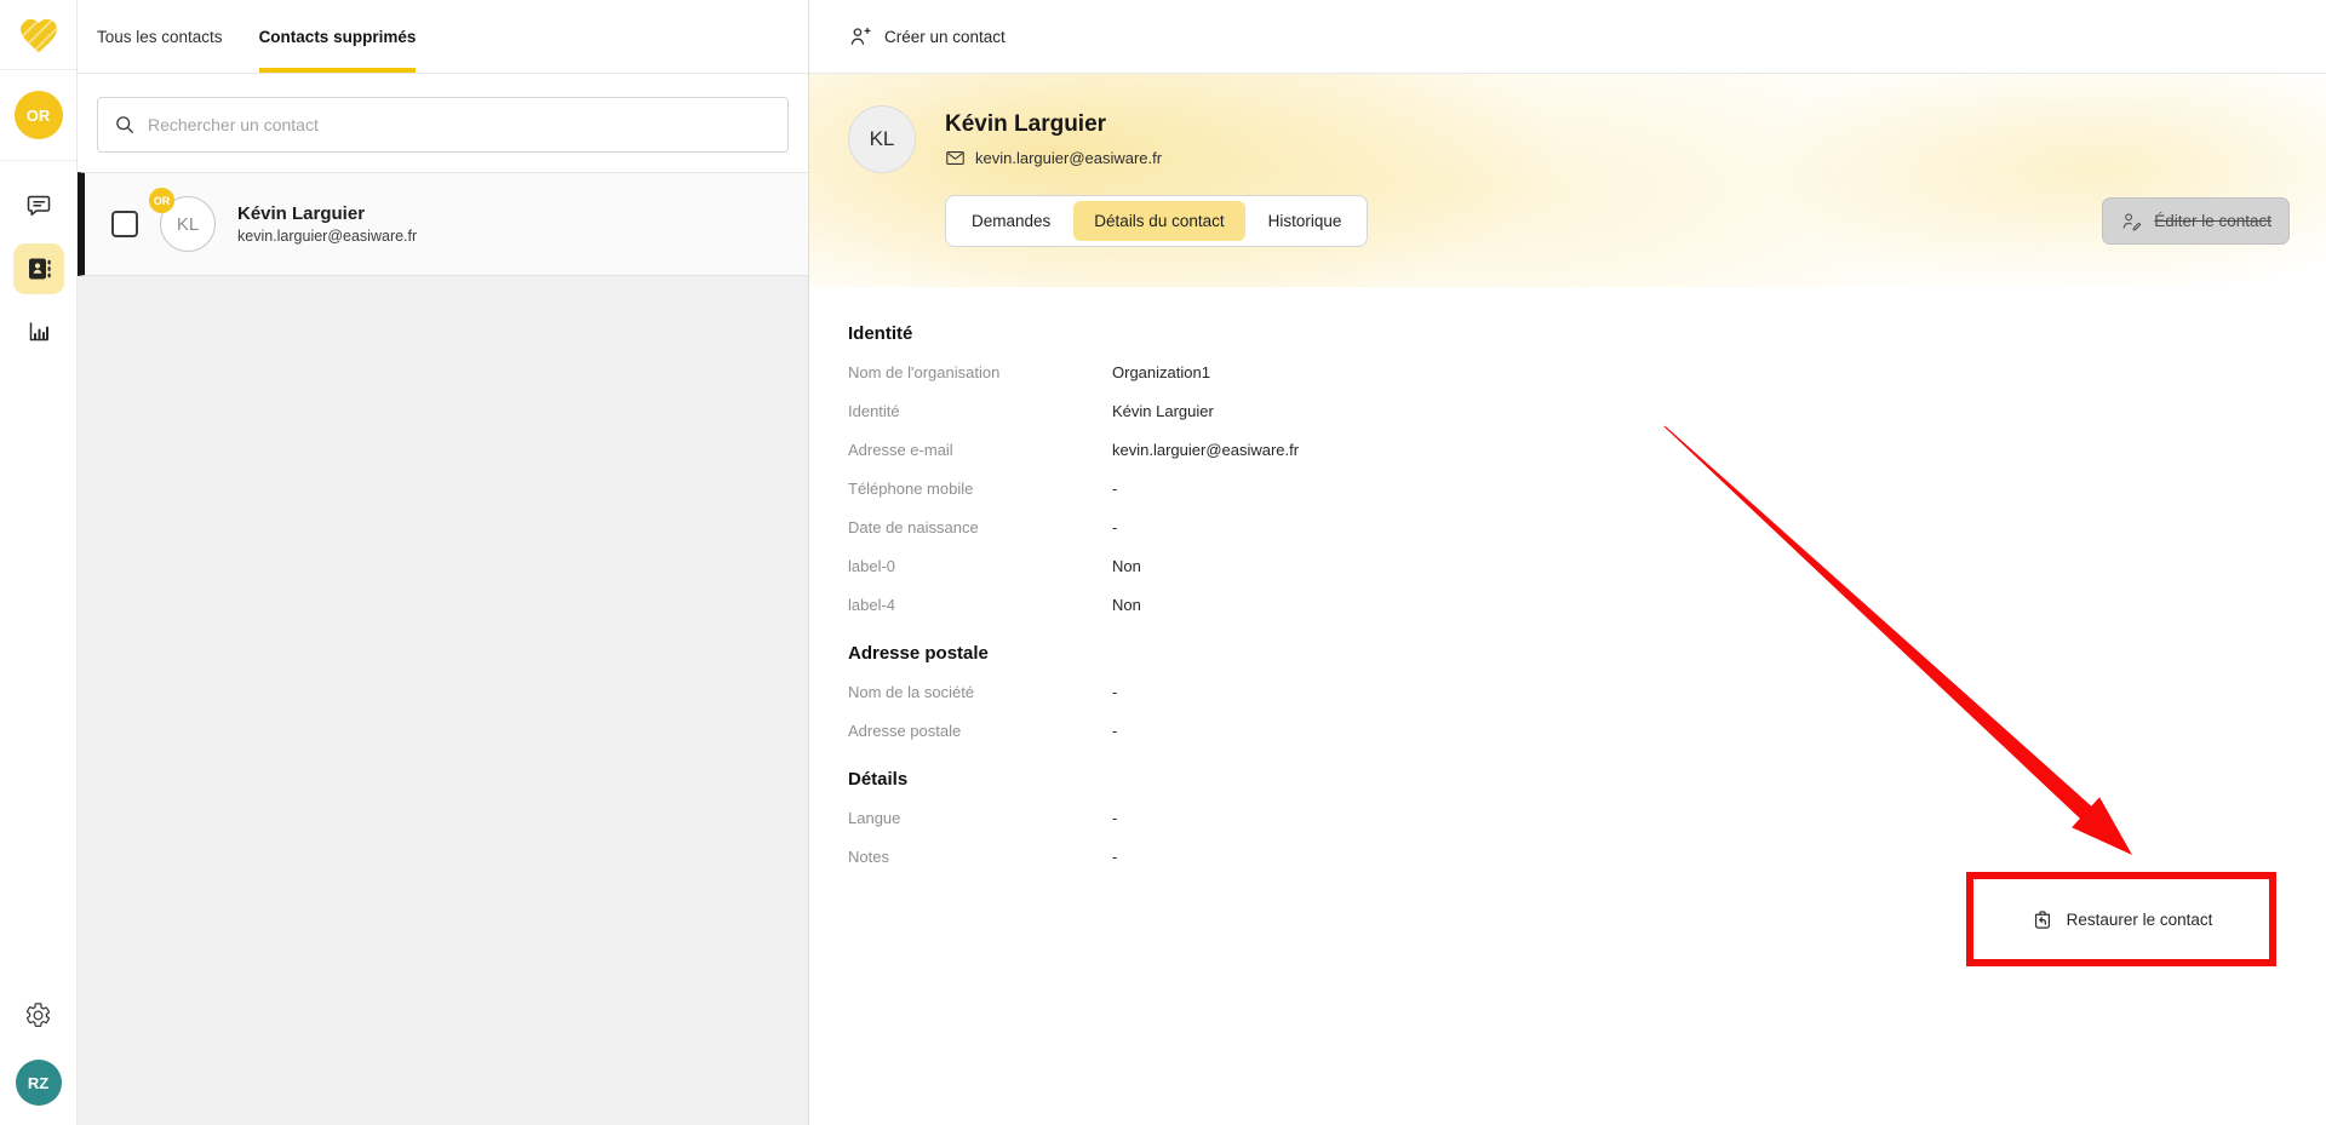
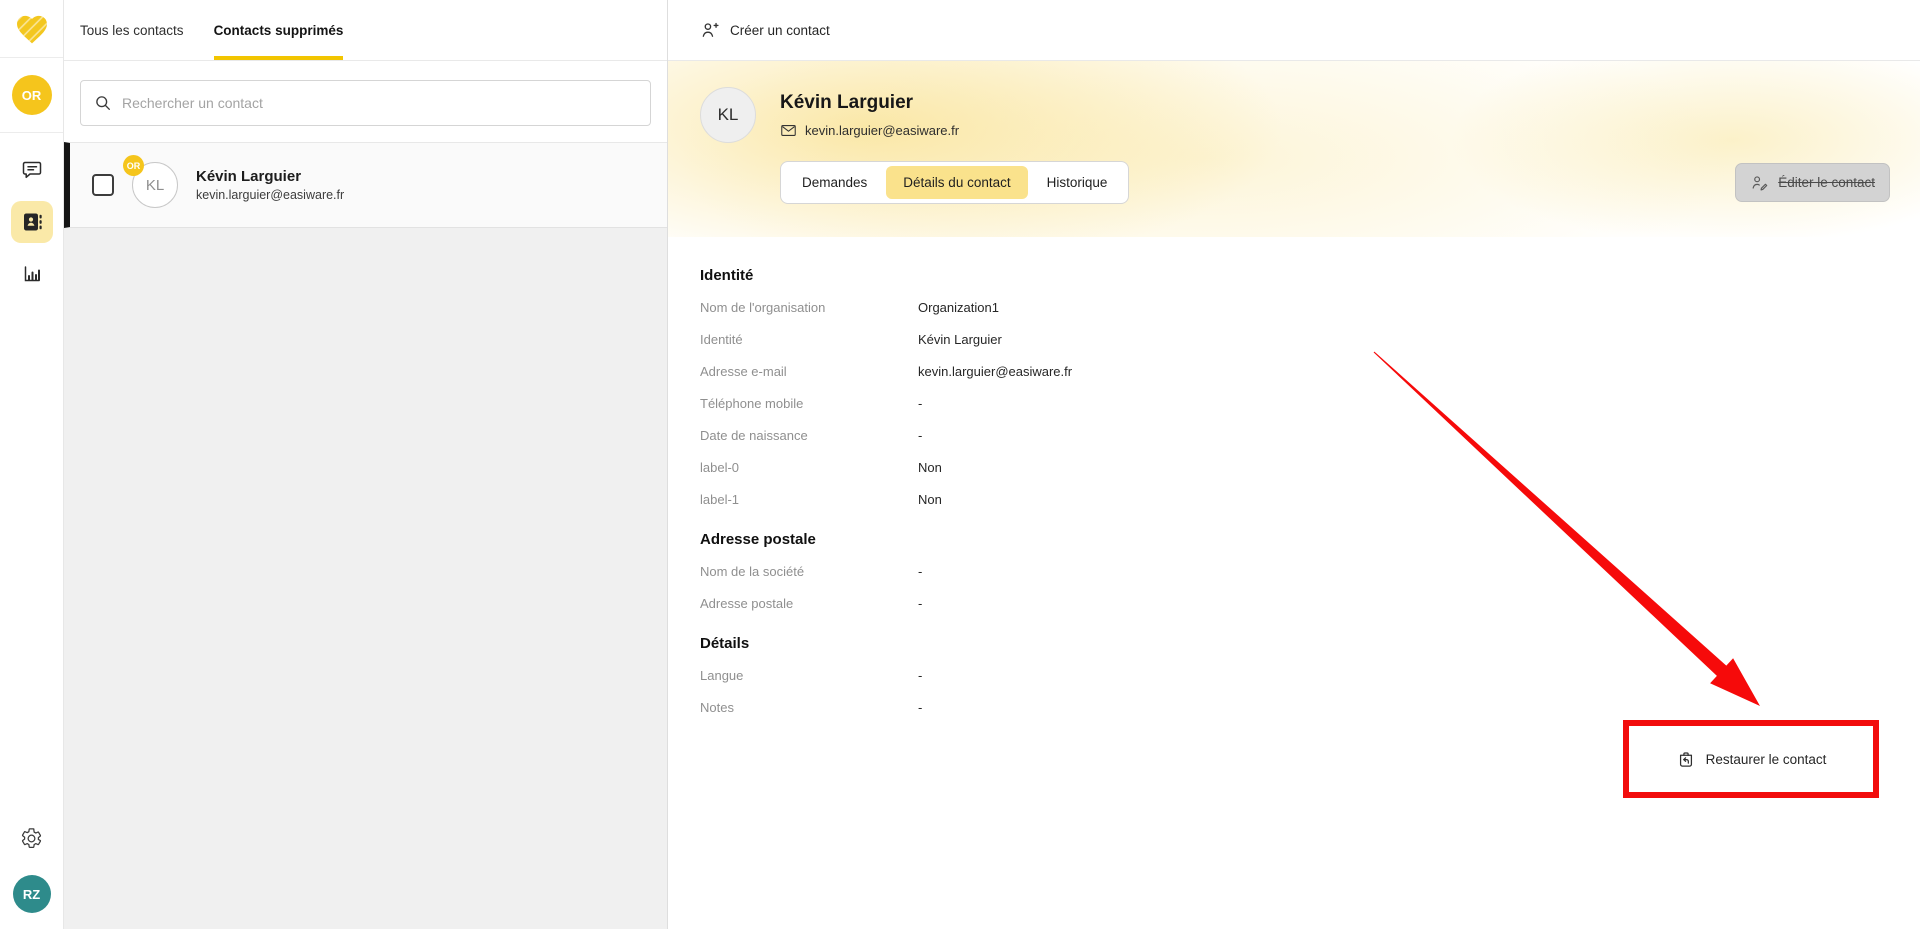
  OR
  RZ
  Tous les contacts
  Contacts supprimés
  Rechercher un contact
  KL
  OR
  Kévin Larguier
  kevin.larguier@easiware.fr
  Créer un contact
  KL
  Kévin Larguier
  kevin.larguier@easiware.fr
  Demandes
  Détails du contact
  Historique
  Éditer le contact
  Identité
  Nom de l'organisation
  Organization1
  Identité
  Kévin Larguier
  Adresse e-mail
  kevin.larguier@easiware.fr
  Téléphone mobile
  -
  Date de naissance
  -
  label-0
  Non
- label-4
+ label-1
  Non
  Adresse postale
  Nom de la société
  -
  Adresse postale
  -
  Détails
  Langue
  -
  Notes
  -
  Restaurer le contact
